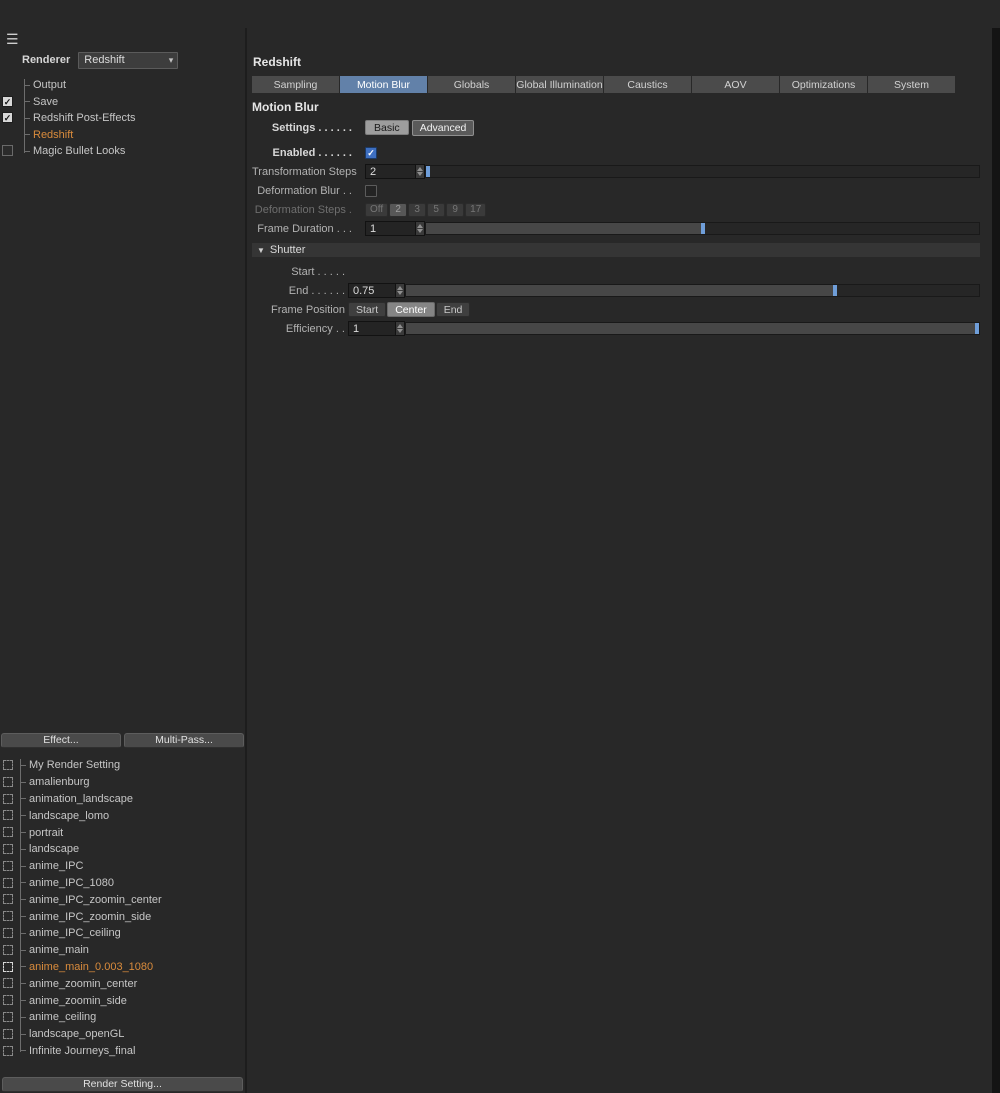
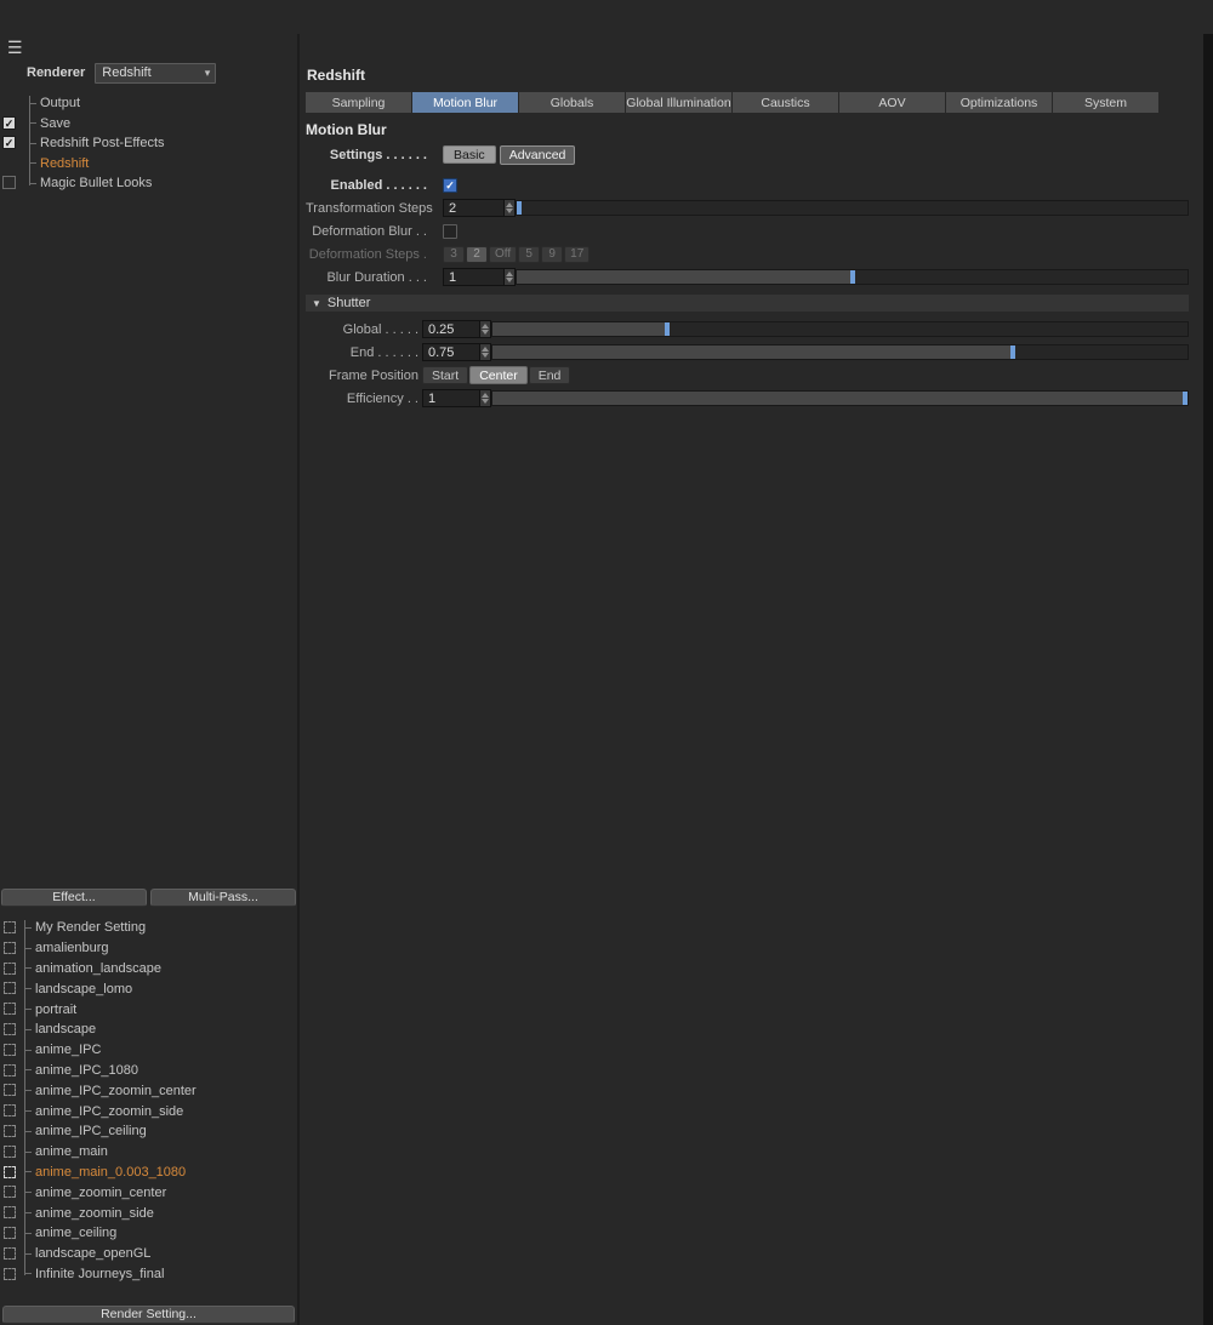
  ☰
  Renderer
  Redshift
  ▾
  Output
  ✓
  Save
  ✓
  Redshift Post-Effects
  Redshift
  Magic Bullet Looks
  Effect...
  Multi-Pass...
  My Render Setting
  amalienburg
  animation_landscape
  landscape_lomo
  portrait
  landscape
  anime_IPC
  anime_IPC_1080
  anime_IPC_zoomin_center
  anime_IPC_zoomin_side
  anime_IPC_ceiling
  anime_main
  anime_main_0.003_1080
  anime_zoomin_center
  anime_zoomin_side
  anime_ceiling
  landscape_openGL
  Infinite Journeys_final
  Render Setting...
  Redshift
  Sampling
  Motion Blur
  Globals
  Global Illumination
  Caustics
  AOV
  Optimizations
  System
  Motion Blur
  Settings . . . . . .
  Basic
  Advanced
  Enabled . . . . . .
  ✓
  Transformation Steps
  2
  Deformation Blur . .
  Deformation Steps .
- Off
+ 3
  2
- 3
+ Off
  5
  9
  17
- Frame Duration . . .
+ Blur Duration . . .
  1
  ▼
  Shutter
- Start . . . . .
+ Global . . . . .
+ 0.25
  End . . . . . .
  0.75
  Frame Position
  Start
  Center
  End
  Efficiency . .
  1
